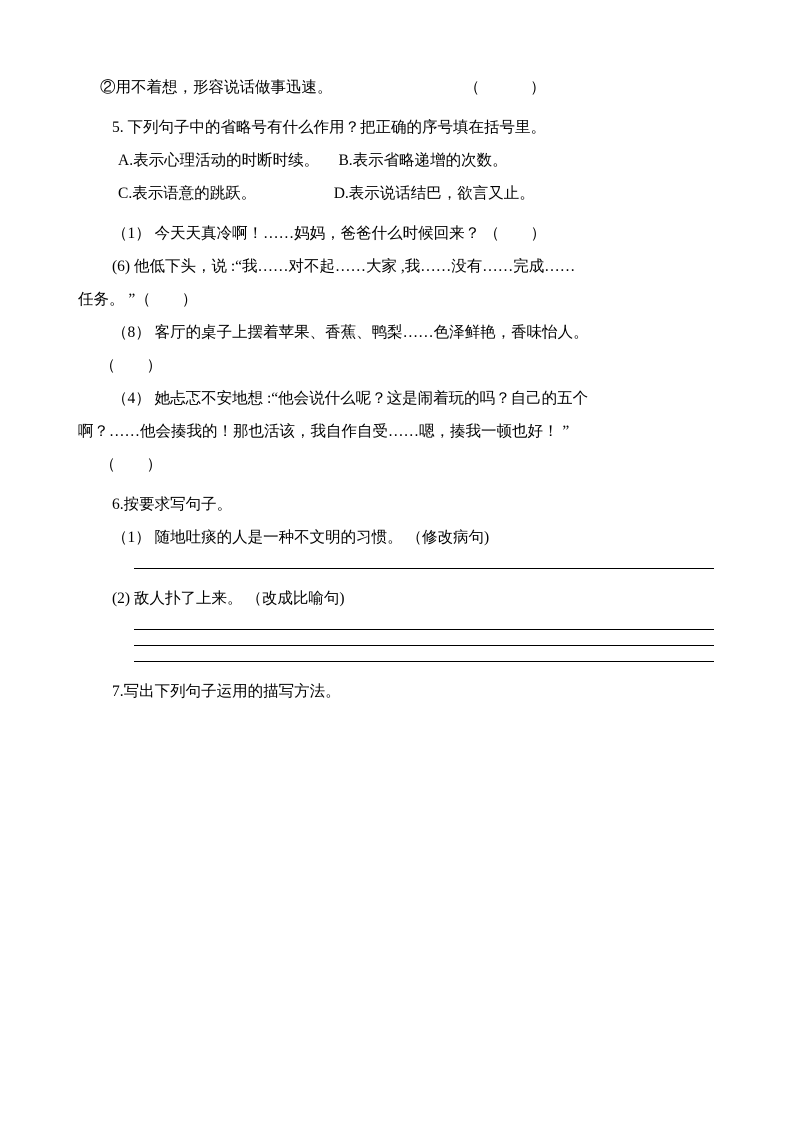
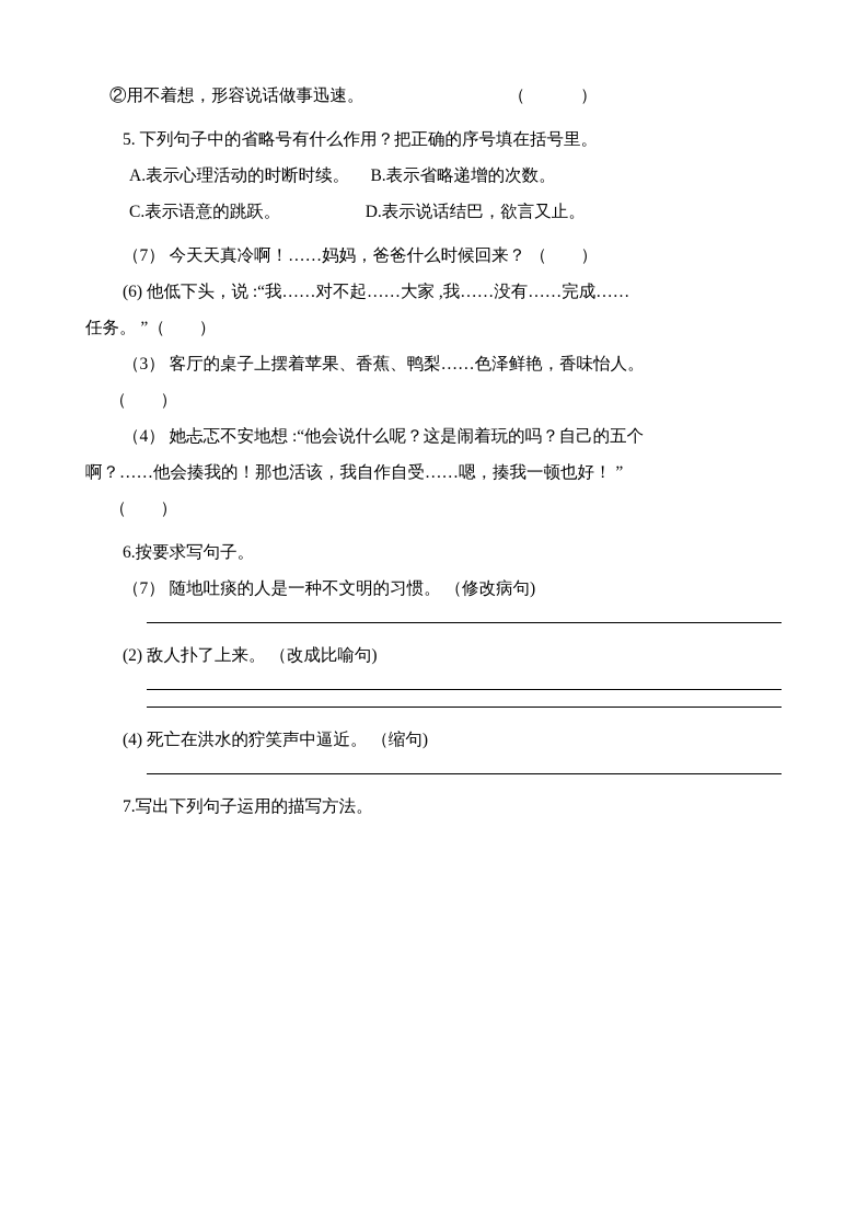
  ②用不着想，形容说话做事迅速。 （ ）
  5. 下列句子中的省略号有什么作用？把正确的序号填在括号里。
  A.表示心理活动的时断时续。 B.表示省略递增的次数。
  C.表示语意的跳跃。 D.表示说话结巴，欲言又止。
- （1） 今天天真冷啊！……妈妈，爸爸什么时候回来？ （ ）
+ （7） 今天天真冷啊！……妈妈，爸爸什么时候回来？ （ ）
  (6) 他低下头，说 :“我……对不起……大家 ,我……没有……完成……
  任务。 ”（ ）
- （8） 客厅的桌子上摆着苹果、香蕉、鸭梨……色泽鲜艳，香味怡人。
+ （3） 客厅的桌子上摆着苹果、香蕉、鸭梨……色泽鲜艳，香味怡人。
  （ ）
  （4） 她忐忑不安地想 :“他会说什么呢？这是闹着玩的吗？自己的五个
  啊？……他会揍我的！那也活该，我自作自受……嗯，揍我一顿也好！ ”
  （ ）
  6.按要求写句子。
- （1） 随地吐痰的人是一种不文明的习惯。 （修改病句)
+ （7） 随地吐痰的人是一种不文明的习惯。 （修改病句)
  (2) 敌人扑了上来。 （改成比喻句)
+ (4) 死亡在洪水的狞笑声中逼近。 （缩句)
  7.写出下列句子运用的描写方法。
